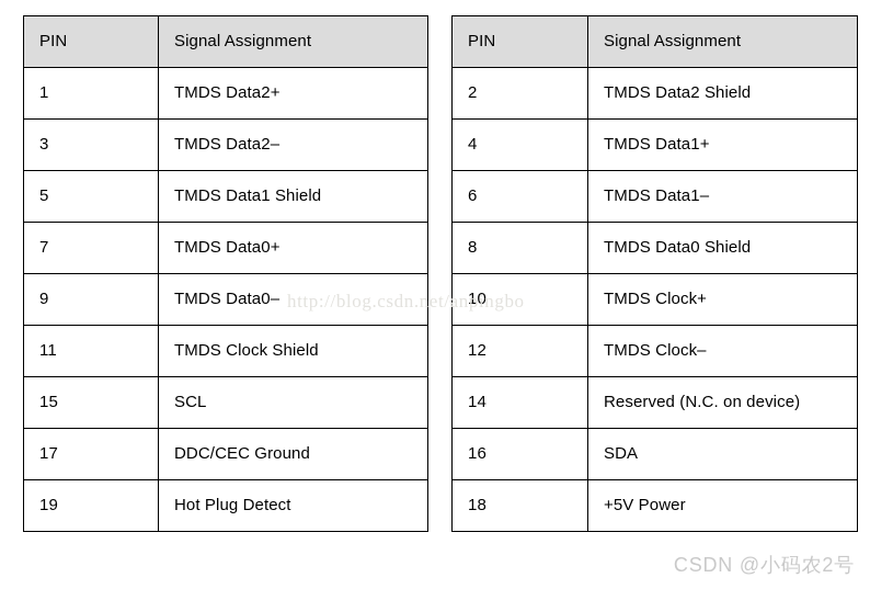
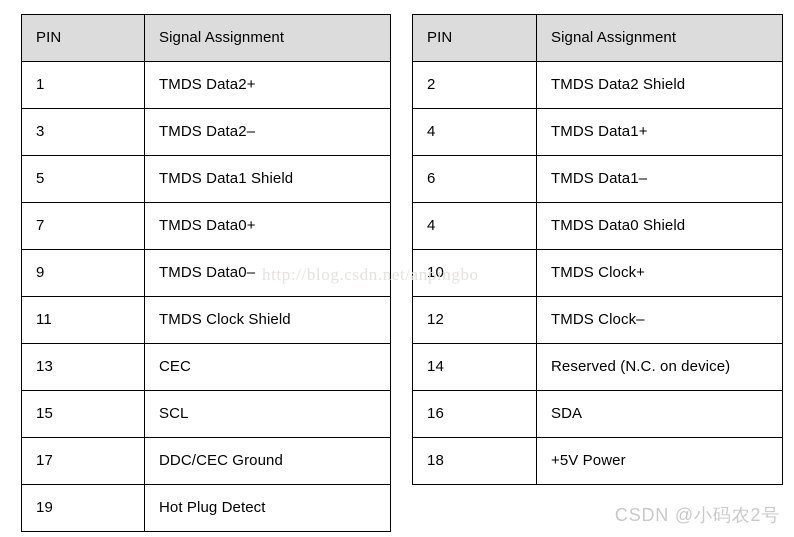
  PIN	Signal Assignment
  1	TMDS Data2+
  3	TMDS Data2–
  5	TMDS Data1 Shield
  7	TMDS Data0+
  9	TMDS Data0–
  11	TMDS Clock Shield
+ 13	CEC
  15	SCL
  17	DDC/CEC Ground
  19	Hot Plug Detect
  PIN	Signal Assignment
  2	TMDS Data2 Shield
  4	TMDS Data1+
  6	TMDS Data1–
- 8	TMDS Data0 Shield
+ 4	TMDS Data0 Shield
  10	TMDS Clock+
  12	TMDS Clock–
  14	Reserved (N.C. on device)
  16	SDA
  18	+5V Power
  http://blog.csdn.net/anpingbo
  CSDN @小码农2号
